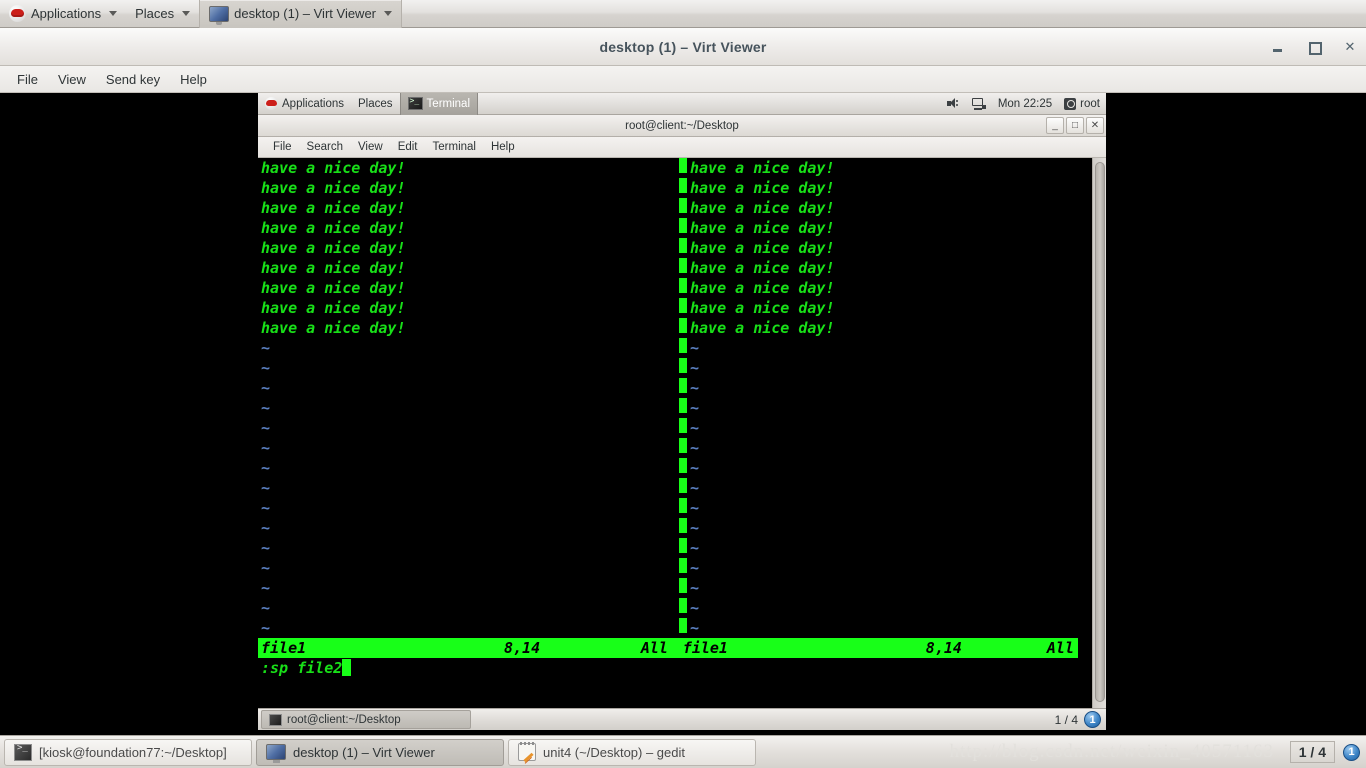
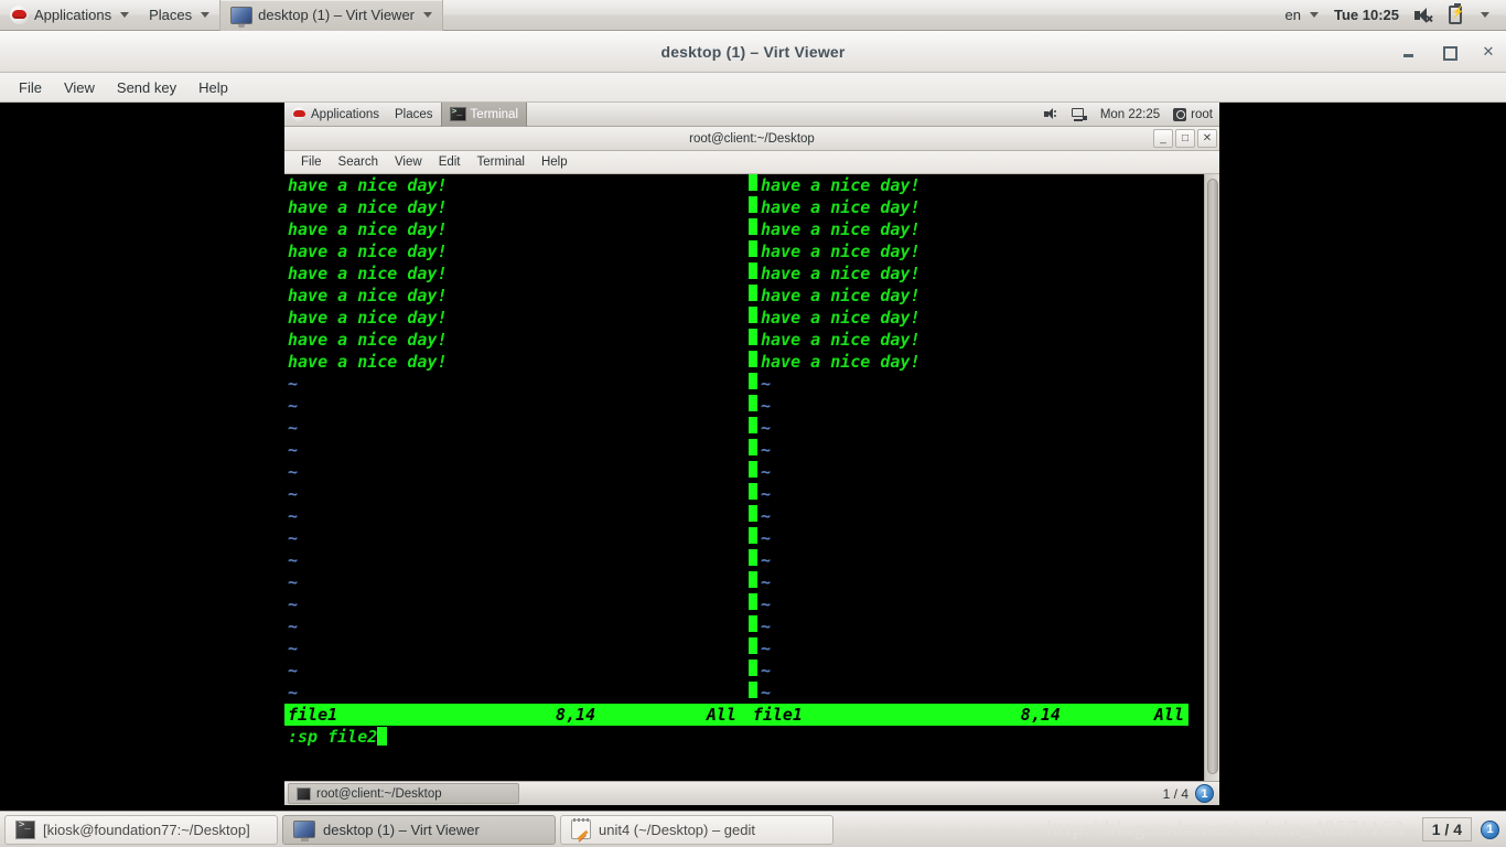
  Applications
  Places
  desktop (1) – Virt Viewer
+ en
+ Tue 10:25
  desktop (1) – Virt Viewer
  ✕
  File
  View
  Send key
  Help
  Applications
  Places
  Terminal
  Mon 22:25
  root
  root@client:~/Desktop
  _
  □
  ✕
  File
  Search
  View
  Edit
  Terminal
  Help
  have a nice day!
  have a nice day!
  have a nice day!
  have a nice day!
  have a nice day!
  have a nice day!
  have a nice day!
  have a nice day!
  have a nice day!
  ~
  ~
  ~
  ~
  ~
  ~
  ~
  ~
  ~
  ~
  ~
  ~
  ~
  ~
  ~
  have a nice day!
  have a nice day!
  have a nice day!
  have a nice day!
  have a nice day!
  have a nice day!
  have a nice day!
  have a nice day!
  have a nice day!
  ~
  ~
  ~
  ~
  ~
  ~
  ~
  ~
  ~
  ~
  ~
  ~
  ~
  ~
  ~
  file1
  8,14
  All
  file1
  8,14
  All
  :sp file2
  root@client:~/Desktop
  1 / 4
  1
  [kiosk@foundation77:~/Desktop]
  desktop (1) – Virt Viewer
  unit4 (~/Desktop) – gedit
  1 / 4
  1
